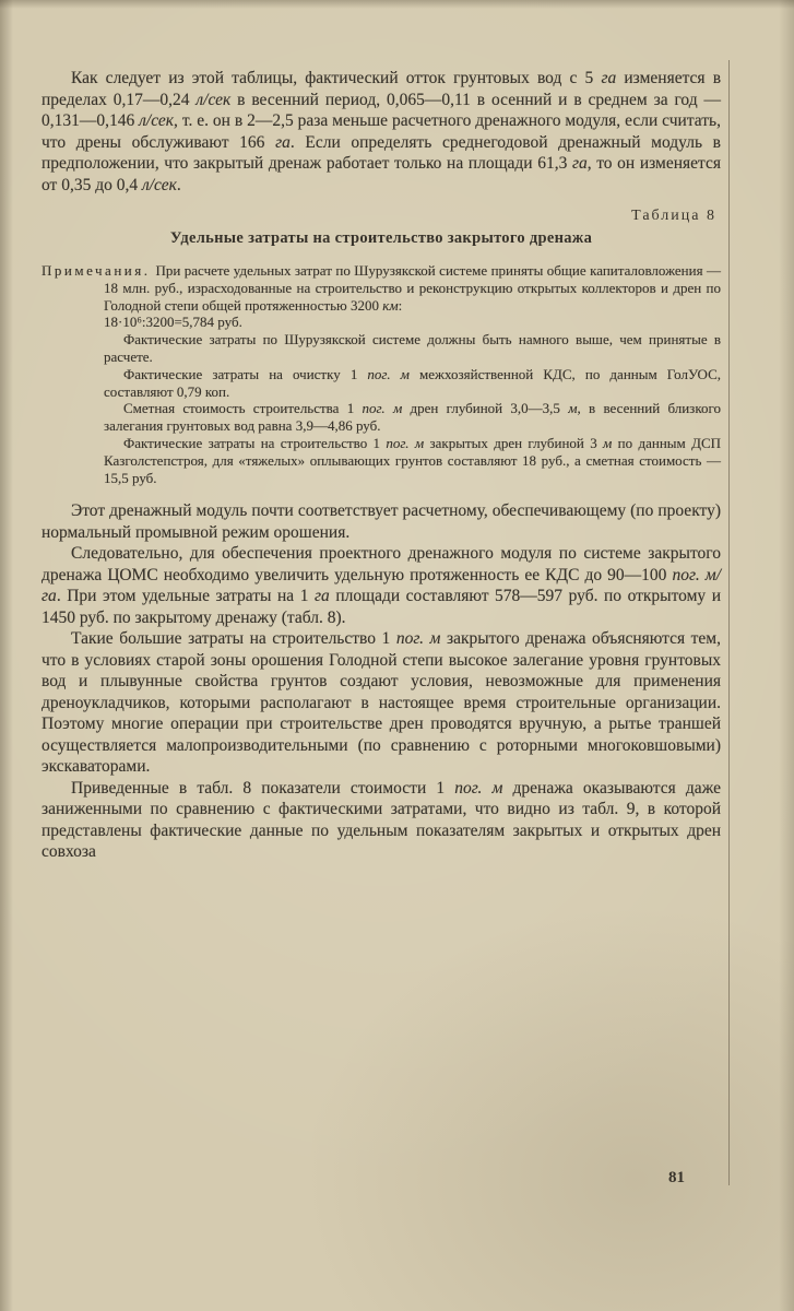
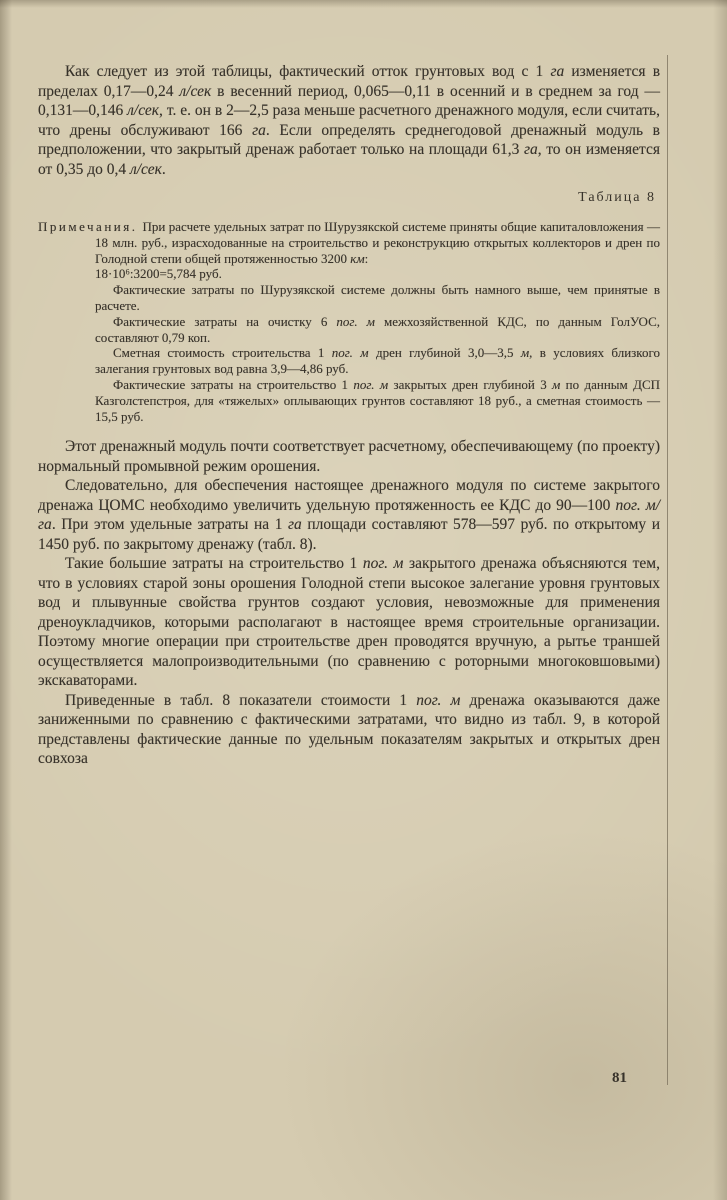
- Как следует из этой таблицы, фактический отток грунтовых вод с 5 га изменяется в пределах 0,17—0,24 л/сек в весенний период, 0,065—0,11 в осенний и в среднем за год — 0,131—0,146 л/сек, т. е. он в 2—2,5 раза меньше расчетного дренажного модуля, если считать, что дрены обслуживают 166 га. Если определять среднегодовой дренажный модуль в предположении, что закрытый дренаж работает только на площади 61,3 га, то он изменяется от 0,35 до 0,4 л/сек.
+ Как следует из этой таблицы, фактический отток грунтовых вод с 1 га изменяется в пределах 0,17—0,24 л/сек в весенний период, 0,065—0,11 в осенний и в среднем за год — 0,131—0,146 л/сек, т. е. он в 2—2,5 раза меньше расчетного дренажного модуля, если считать, что дрены обслуживают 166 га. Если определять среднегодовой дренажный модуль в предположении, что закрытый дренаж работает только на площади 61,3 га, то он изменяется от 0,35 до 0,4 л/сек.
  Таблица 8
- Удельные затраты на строительство закрытого дренажа
  Примечания. При расчете удельных затрат по Шурузякской системе приняты общие капиталовложения — 18 млн. руб., израсходованные на строительство и реконструкцию открытых коллекторов и дрен по Голодной степи общей протяженностью 3200 км:
  18·10⁶:3200=5,784 руб.
  Фактические затраты по Шурузякской системе должны быть намного выше, чем принятые в расчете.
- Фактические затраты на очистку 1 пог. м межхозяйственной КДС, по данным ГолУОС, составляют 0,79 коп.
+ Фактические затраты на очистку 6 пог. м межхозяйственной КДС, по данным ГолУОС, составляют 0,79 коп.
- Сметная стоимость строительства 1 пог. м дрен глубиной 3,0—3,5 м, в весенний близкого залегания грунтовых вод равна 3,9—4,86 руб.
+ Сметная стоимость строительства 1 пог. м дрен глубиной 3,0—3,5 м, в условиях близкого залегания грунтовых вод равна 3,9—4,86 руб.
  Фактические затраты на строительство 1 пог. м закрытых дрен глубиной 3 м по данным ДСП Казголстепстроя, для «тяжелых» оплывающих грунтов составляют 18 руб., а сметная стоимость — 15,5 руб.
  Этот дренажный модуль почти соответствует расчетному, обеспечивающему (по проекту) нормальный промывной режим орошения.
- Следовательно, для обеспечения проектного дренажного модуля по системе закрытого дренажа ЦОМС необходимо увеличить удельную протяженность ее КДС до 90—100 пог. м/га. При этом удельные затраты на 1 га площади составляют 578—597 руб. по открытому и 1450 руб. по закрытому дренажу (табл. 8).
+ Следовательно, для обеспечения настоящее дренажного модуля по системе закрытого дренажа ЦОМС необходимо увеличить удельную протяженность ее КДС до 90—100 пог. м/га. При этом удельные затраты на 1 га площади составляют 578—597 руб. по открытому и 1450 руб. по закрытому дренажу (табл. 8).
  Такие большие затраты на строительство 1 пог. м закрытого дренажа объясняются тем, что в условиях старой зоны орошения Голодной степи высокое залегание уровня грунтовых вод и плывунные свойства грунтов создают условия, невозможные для применения дреноукладчиков, которыми располагают в настоящее время строительные организации. Поэтому многие операции при строительстве дрен проводятся вручную, а рытье траншей осуществляется малопроизводительными (по сравнению с роторными многоковшовыми) экскаваторами.
  Приведенные в табл. 8 показатели стоимости 1 пог. м дренажа оказываются даже заниженными по сравнению с фактическими затратами, что видно из табл. 9, в которой представлены фактические данные по удельным показателям закрытых и открытых дрен совхоза
  81
